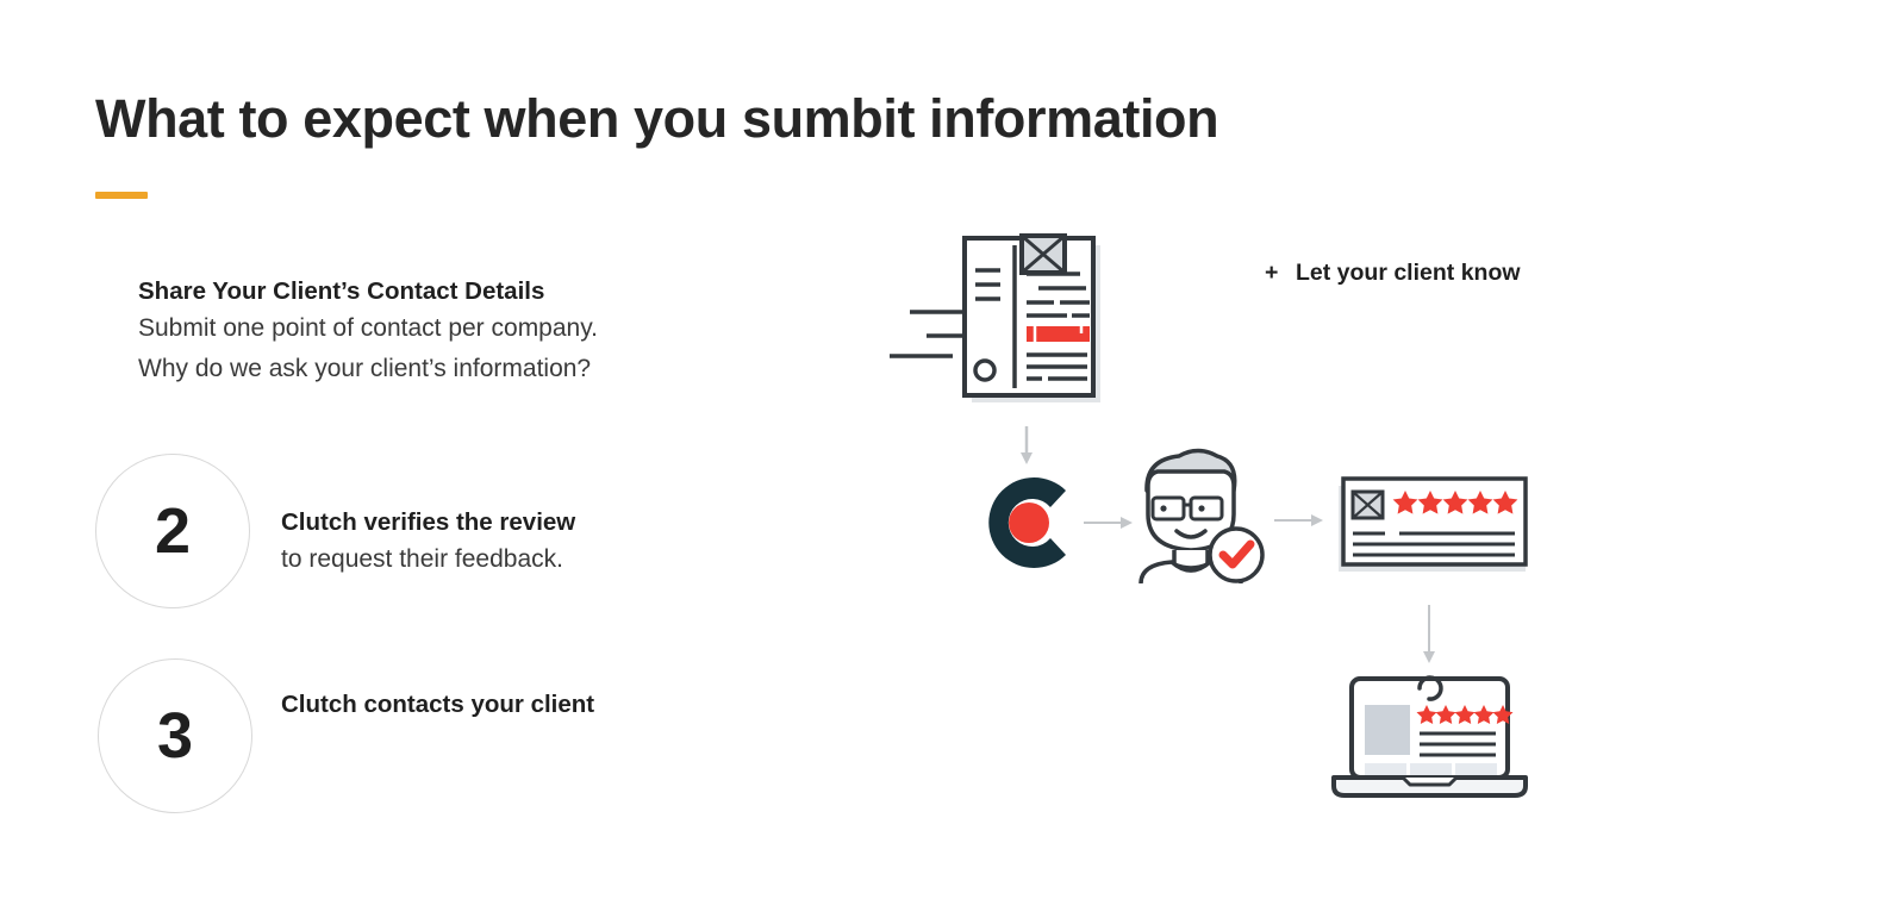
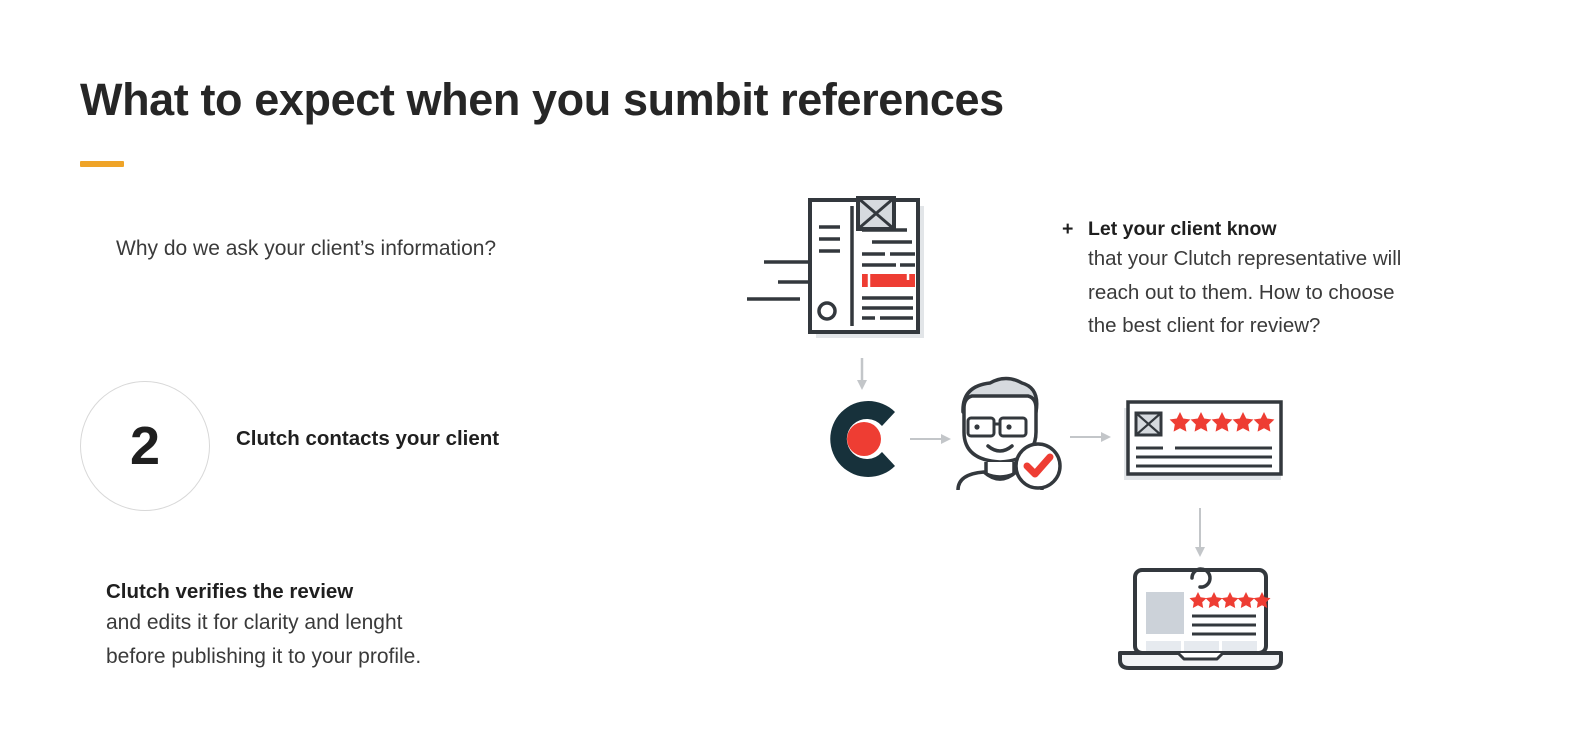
- What to expect when you sumbit information
+ What to expect when you sumbit references
- Share Your Client’s Contact Details
- Submit one point of contact per company.
  Why do we ask your client’s information?
  2
- Clutch verifies the review
+ Clutch contacts your client
- to request their feedback.
- 3
- Clutch contacts your client
+ Clutch verifies the review
+ and edits it for clarity and lenght
+ before publishing it to your profile.
  + Let your client know
+ that your Clutch representative will
+ reach out to them. How to choose
+ the best client for review?
